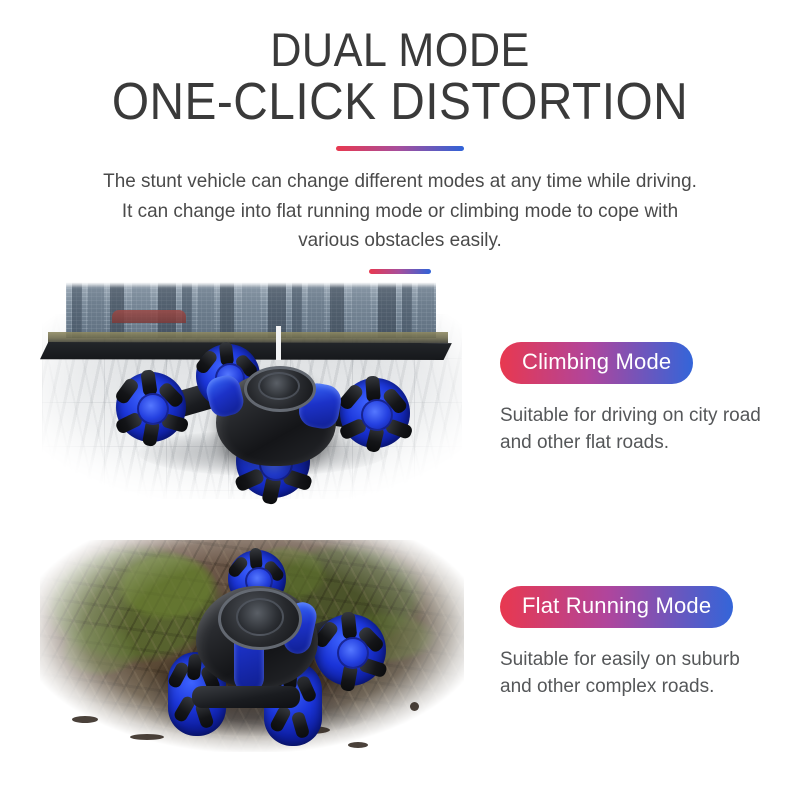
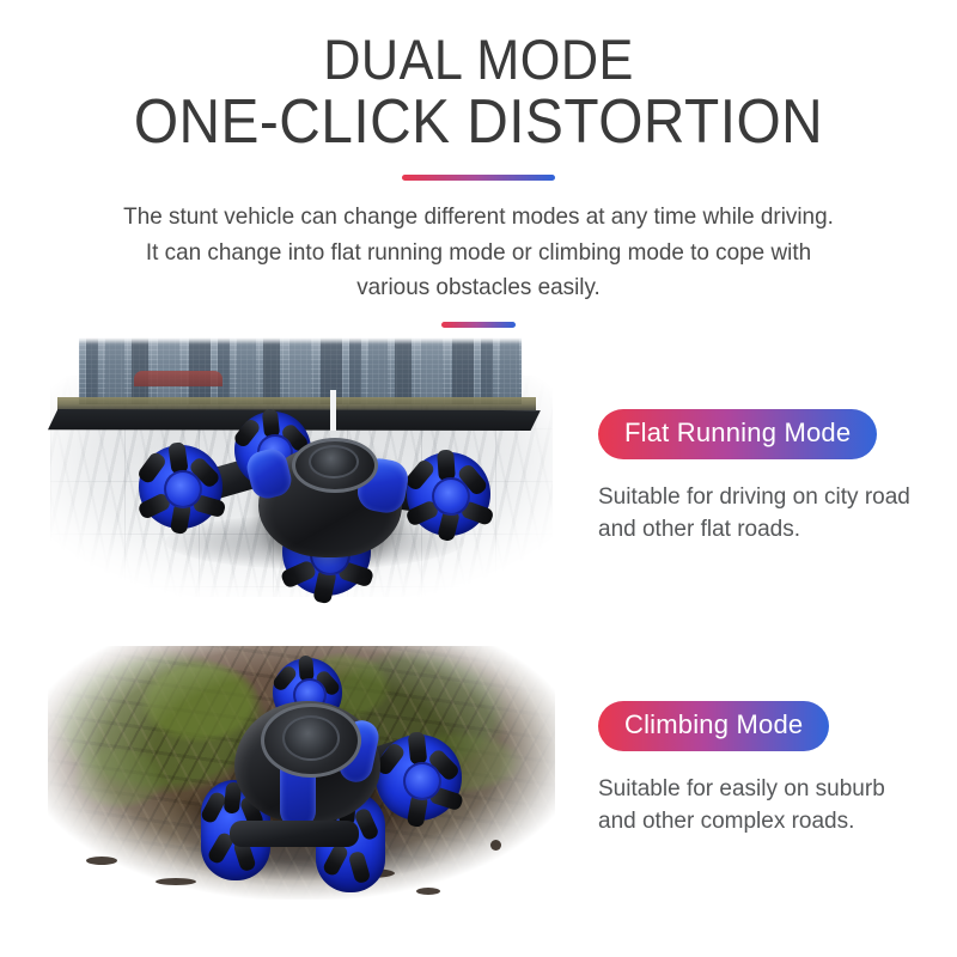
  DUAL MODE
  ONE-CLICK DISTORTION
  The stunt vehicle can change different modes at any time while driving.
  It can change into flat running mode or climbing mode to cope with
  various obstacles easily.
- Climbing Mode
+ Flat Running Mode
  Suitable for driving on city road and other flat roads.
- Flat Running Mode
+ Climbing Mode
  Suitable for easily on suburb and other complex roads.
